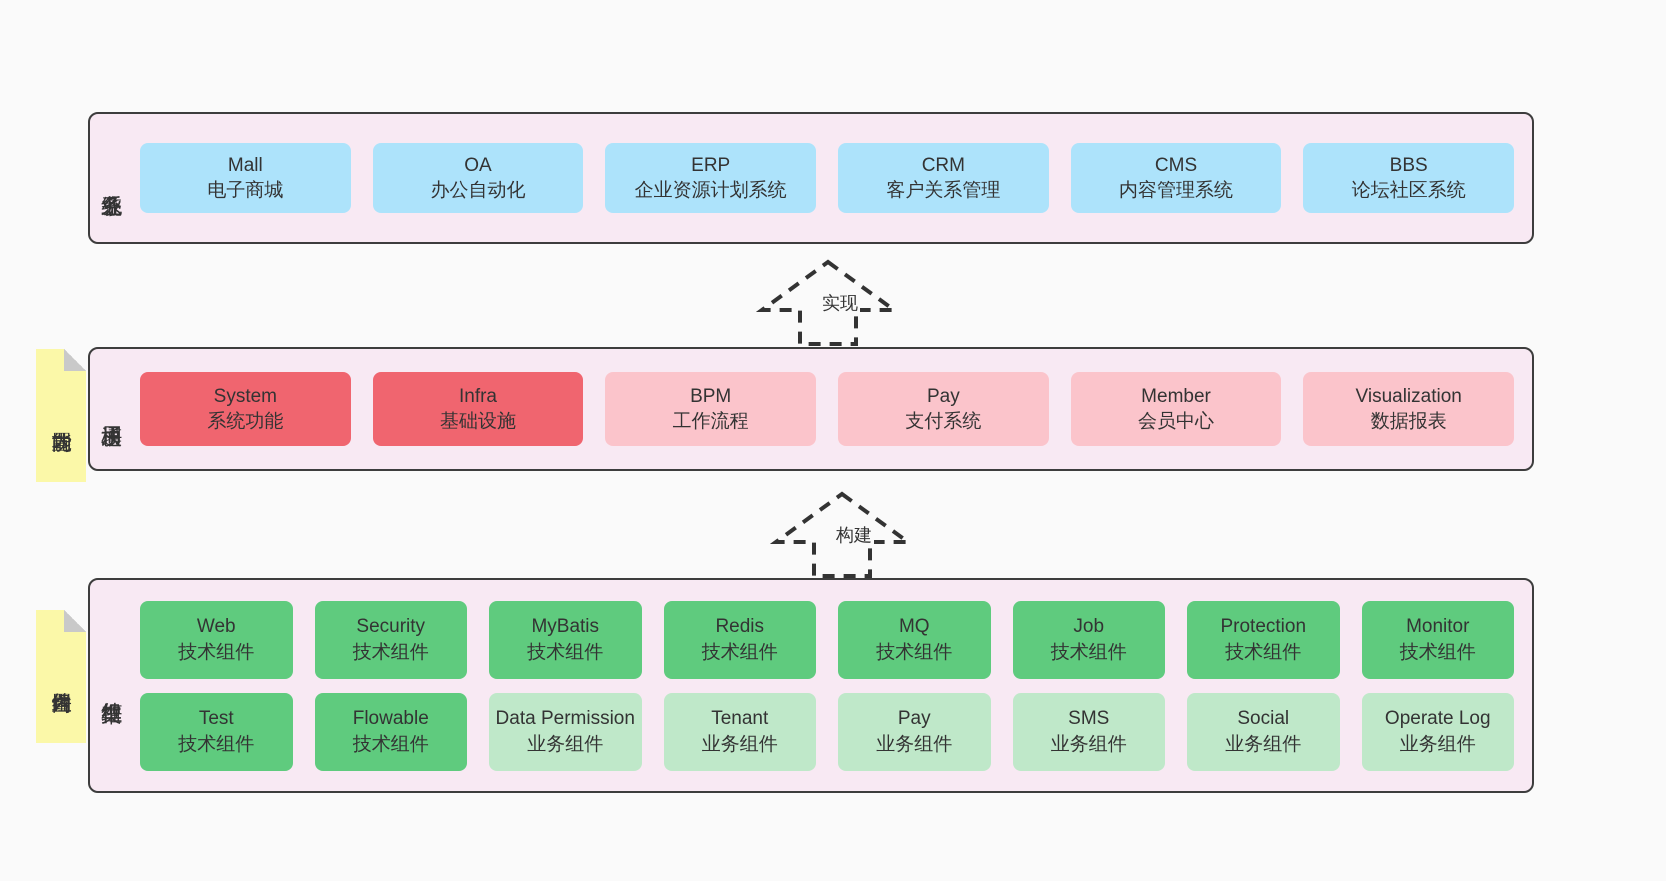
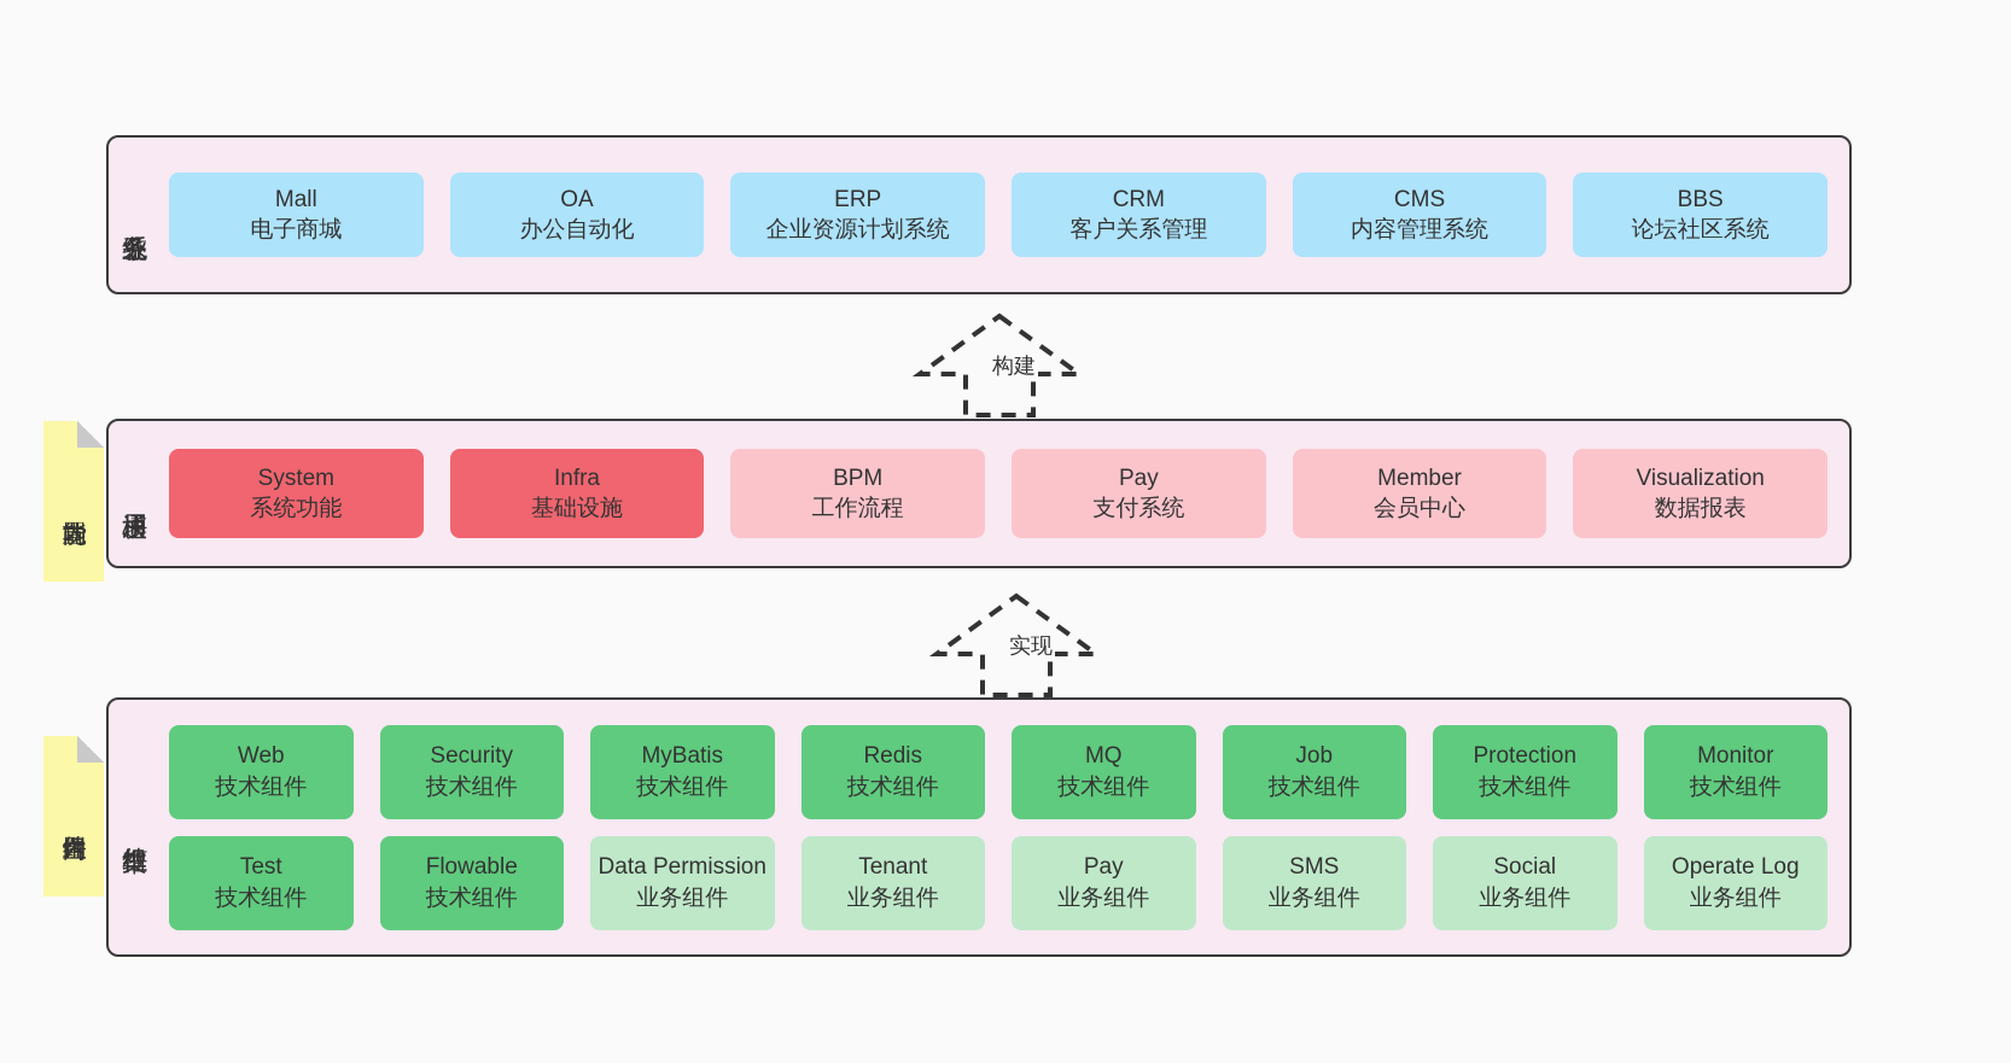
  Mall
  电子商城
  OA
  办公自动化
  ERP
  企业资源计划系统
  CRM
  客户关系管理
  CMS
  内容管理系统
  BBS
  论坛社区系统
- 实现
+ 构建
  System
  系统功能
  Infra
  基础设施
  BPM
  工作流程
  Pay
  支付系统
  Member
  会员中心
  Visualization
  数据报表
- 构建
+ 实现
  Web
  技术组件
  Security
  技术组件
  MyBatis
  技术组件
  Redis
  技术组件
  MQ
  技术组件
  Job
  技术组件
  Protection
  技术组件
  Monitor
  技术组件
  Test
  技术组件
  Flowable
  技术组件
  Data Permission
  业务组件
  Tenant
  业务组件
  Pay
  业务组件
  SMS
  业务组件
  Social
  业务组件
  Operate Log
  业务组件
